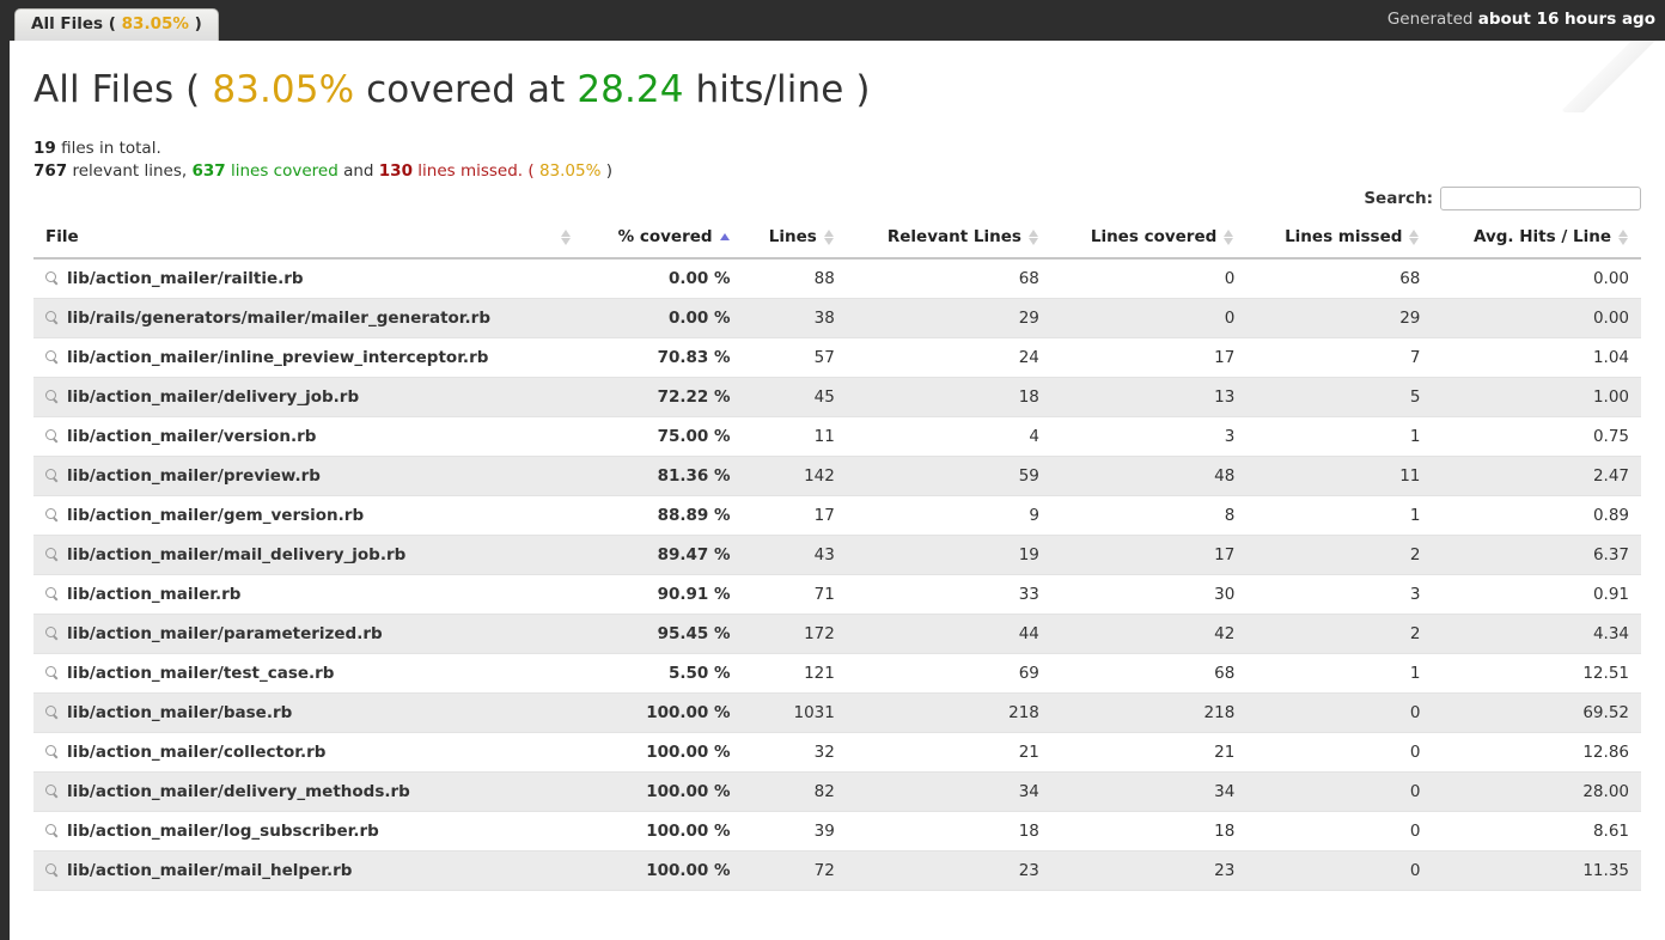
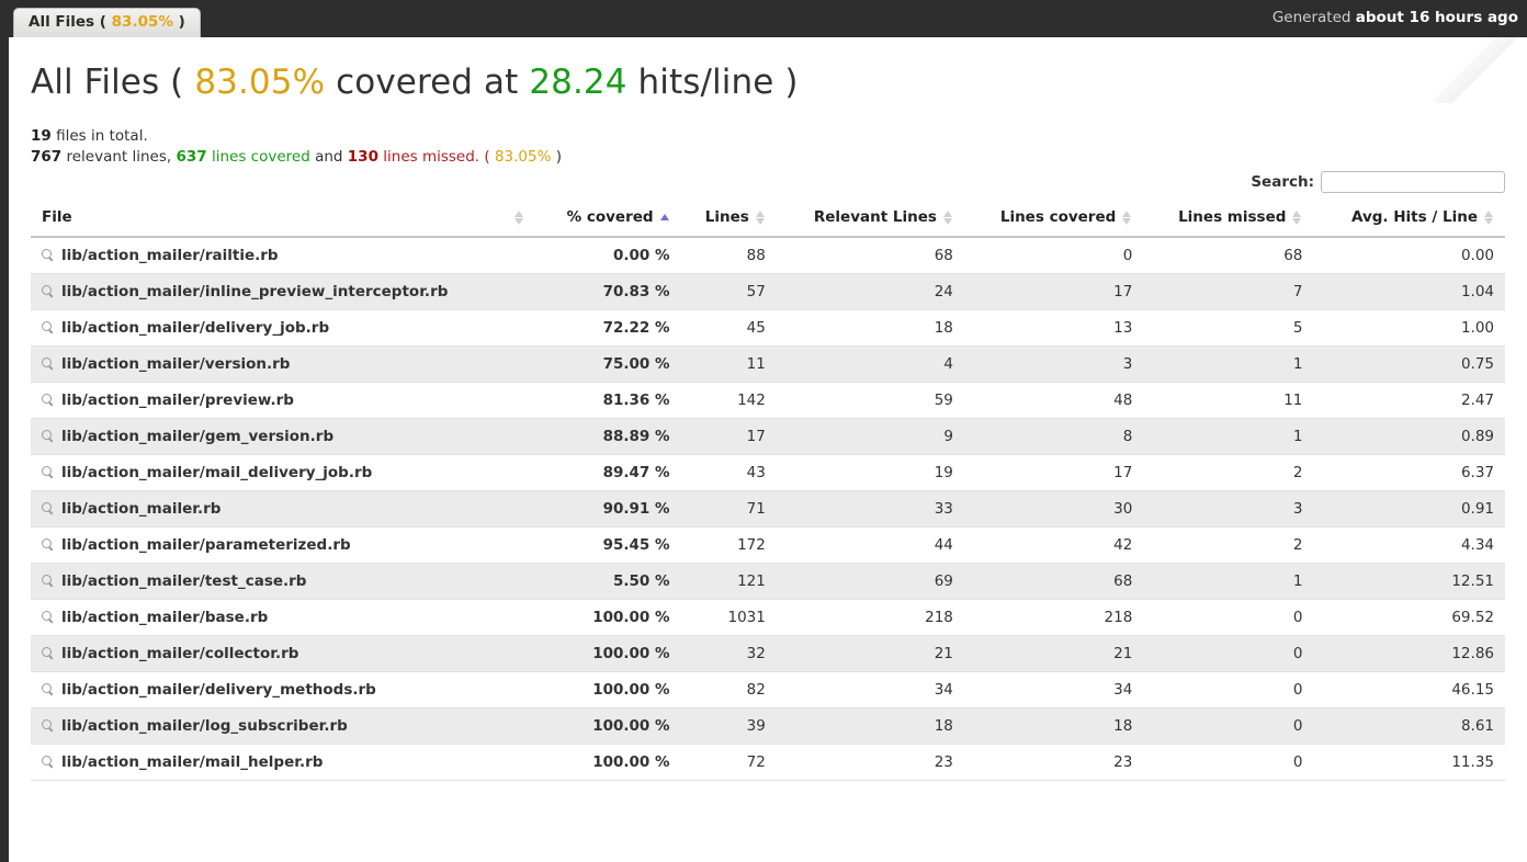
  Generated about 16 hours ago
  All Files ( 83.05% )
  All Files ( 83.05% covered at 28.24 hits/line )
  19 files in total.
  767 relevant lines, 637 lines covered and 130 lines missed. ( 83.05% )
  Search:
  File	% covered	Lines	Relevant Lines	Lines covered	Lines missed	Avg. Hits / Line
  lib/action_mailer/railtie.rb	0.00 %	88	68	0	68	0.00
- lib/rails/generators/mailer/mailer_generator.rb	0.00 %	38	29	0	29	0.00
  lib/action_mailer/inline_preview_interceptor.rb	70.83 %	57	24	17	7	1.04
  lib/action_mailer/delivery_job.rb	72.22 %	45	18	13	5	1.00
  lib/action_mailer/version.rb	75.00 %	11	4	3	1	0.75
  lib/action_mailer/preview.rb	81.36 %	142	59	48	11	2.47
  lib/action_mailer/gem_version.rb	88.89 %	17	9	8	1	0.89
  lib/action_mailer/mail_delivery_job.rb	89.47 %	43	19	17	2	6.37
  lib/action_mailer.rb	90.91 %	71	33	30	3	0.91
  lib/action_mailer/parameterized.rb	95.45 %	172	44	42	2	4.34
  lib/action_mailer/test_case.rb	5.50 %	121	69	68	1	12.51
  lib/action_mailer/base.rb	100.00 %	1031	218	218	0	69.52
  lib/action_mailer/collector.rb	100.00 %	32	21	21	0	12.86
- lib/action_mailer/delivery_methods.rb	100.00 %	82	34	34	0	28.00
+ lib/action_mailer/delivery_methods.rb	100.00 %	82	34	34	0	46.15
  lib/action_mailer/log_subscriber.rb	100.00 %	39	18	18	0	8.61
  lib/action_mailer/mail_helper.rb	100.00 %	72	23	23	0	11.35
